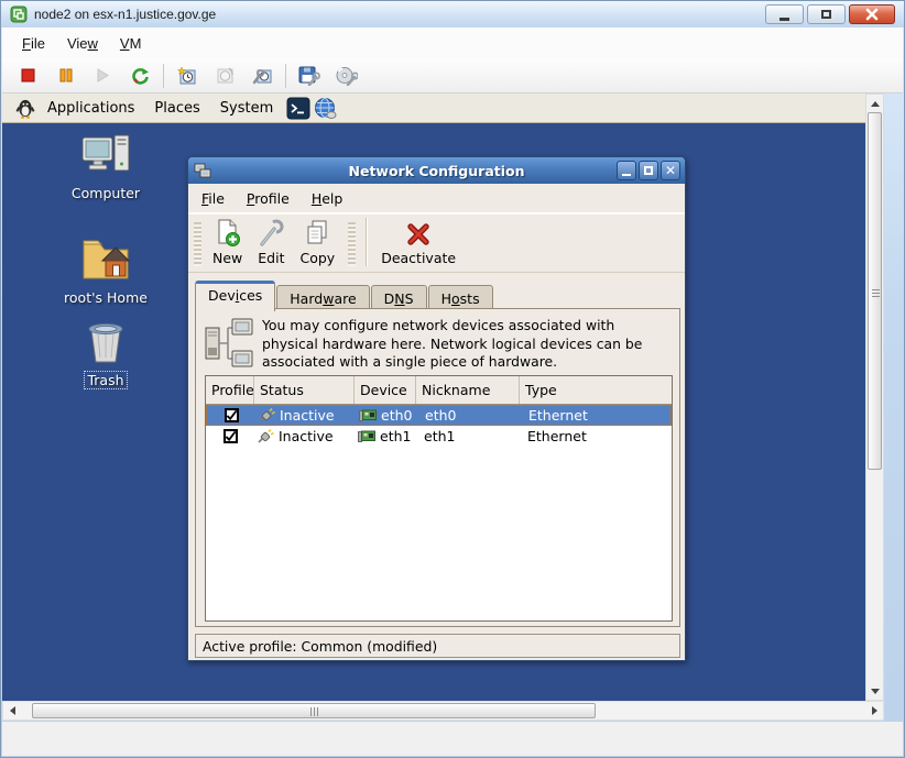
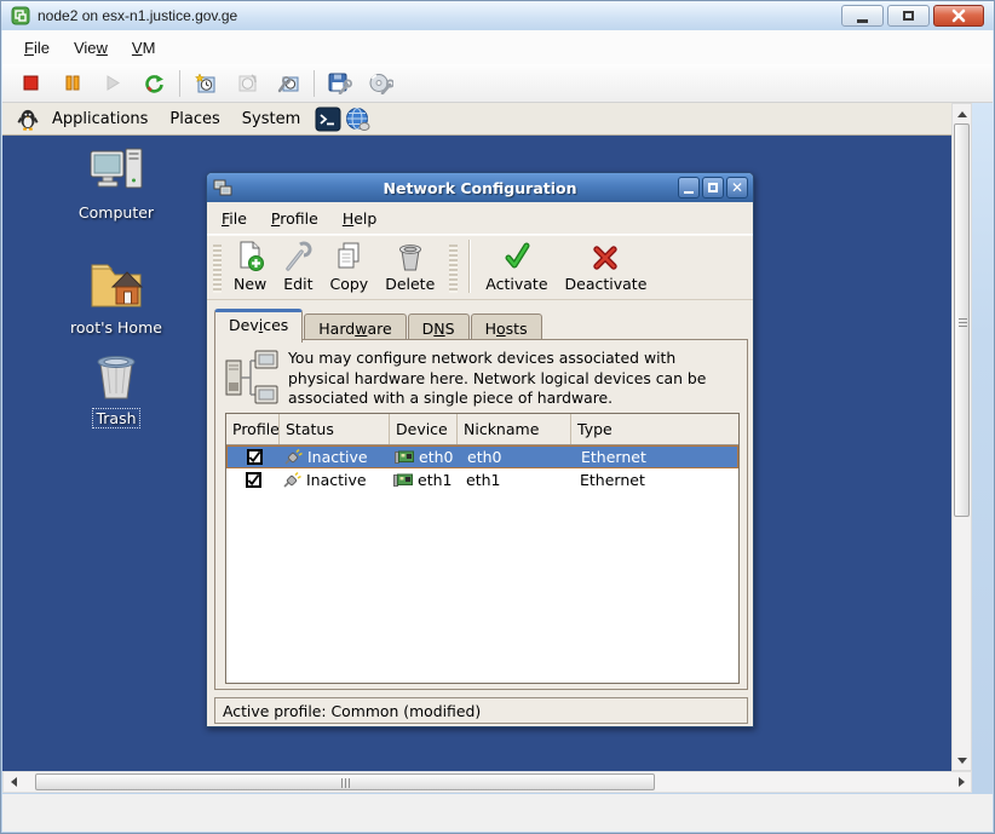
  node2 on esx-n1.justice.gov.ge
  File
  View
  VM
  Applications
  Places
  System
  Computer
  root's Home
  Trash
  Network Configuration
  ✕
  File
  Profile
  Help
  New
  Edit
  Copy
+ Delete
+ Activate
  Deactivate
  Devices
  Hardware
  DNS
  Hosts
  You may configure network devices associated with physical hardware here. Network logical devices can be associated with a single piece of hardware.
  Profile
  Status
  Device
  Nickname
  Type
  Inactive
  eth0
  eth0
  Ethernet
  Inactive
  eth1
  eth1
  Ethernet
  Active profile: Common (modified)
